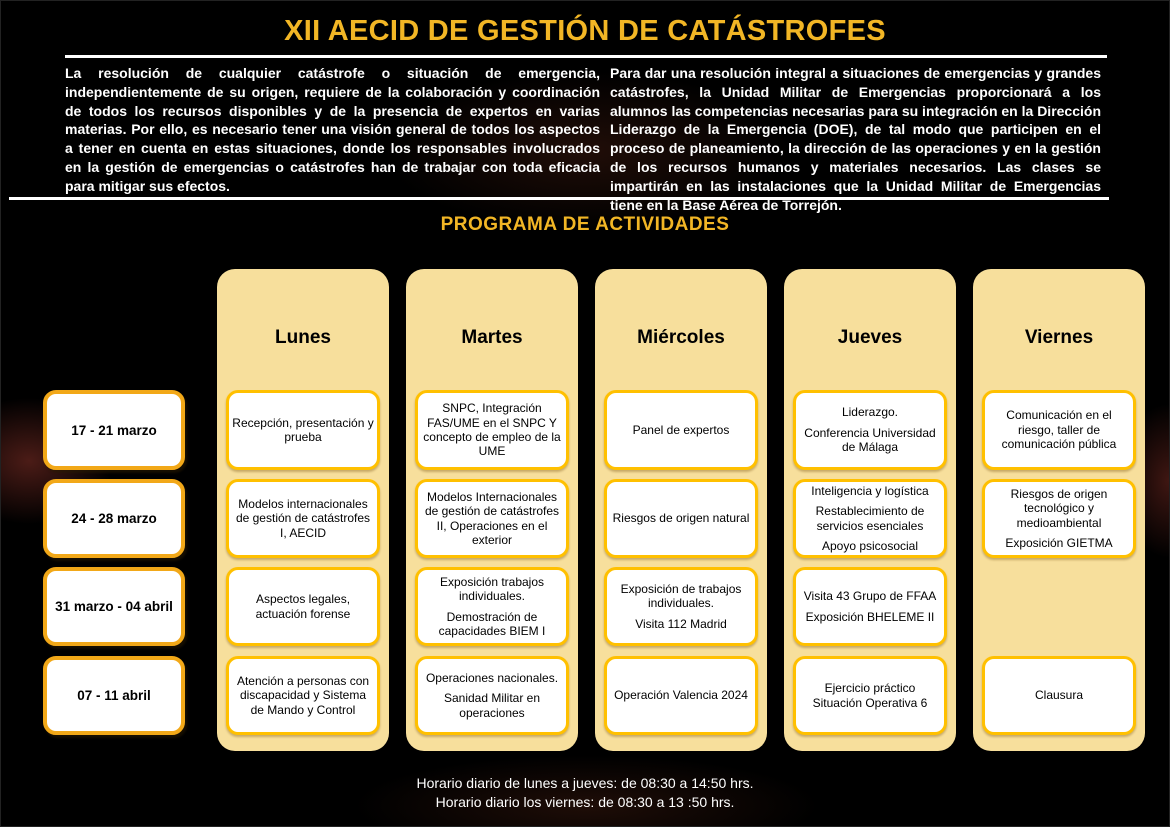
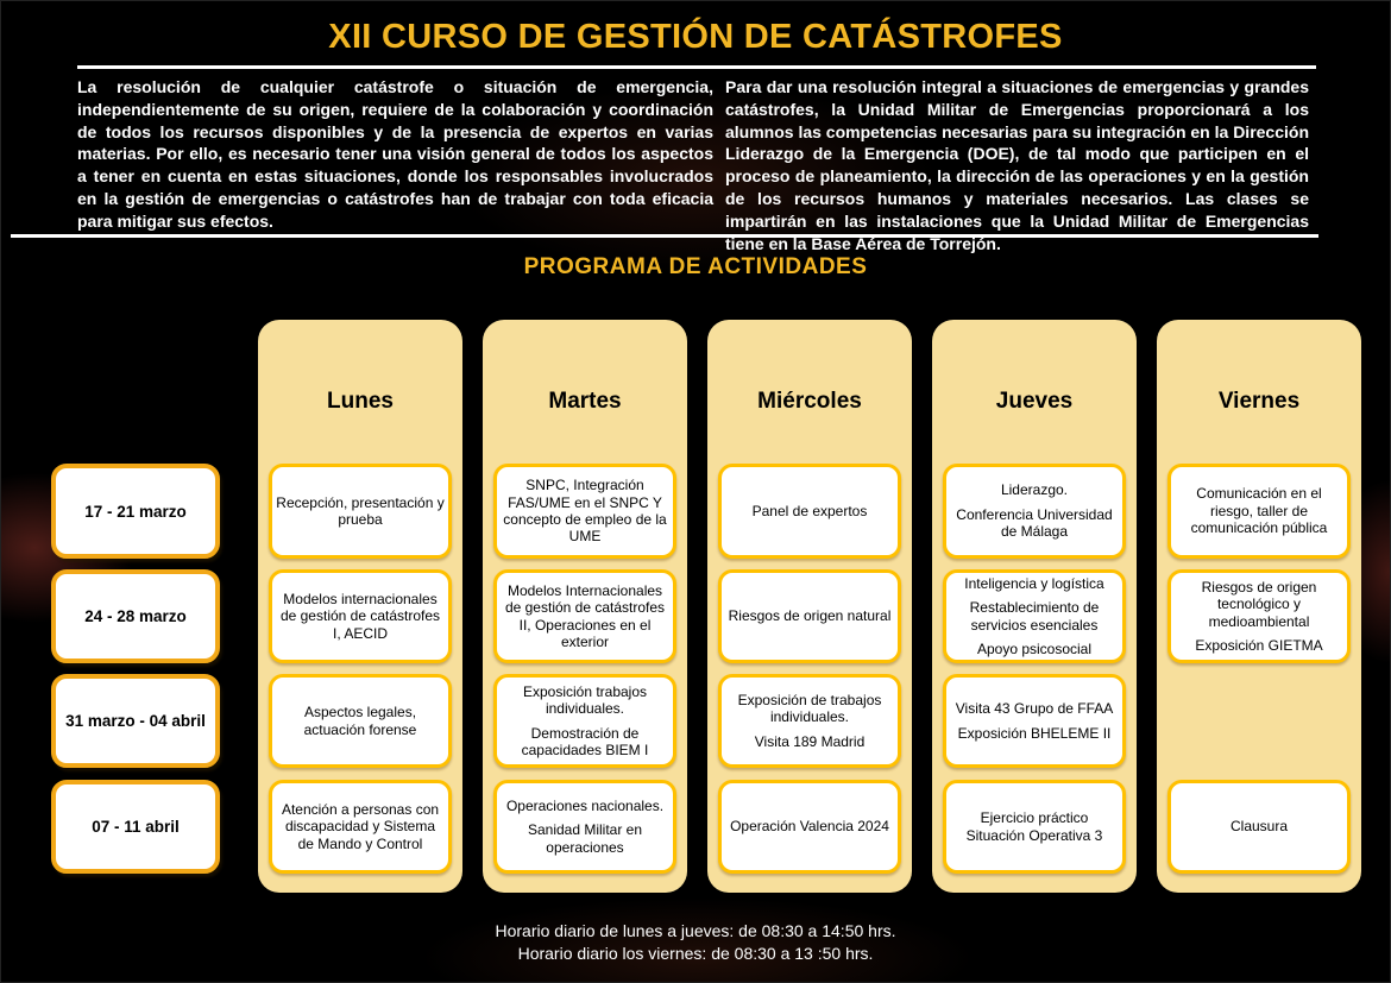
- XII AECID DE GESTIÓN DE CATÁSTROFES
+ XII CURSO DE GESTIÓN DE CATÁSTROFES
  La resolución de cualquier catástrofe o situación de emergencia, independientemente de su origen, requiere de la colaboración y coordinación de todos los recursos disponibles y de la presencia de expertos en varias materias. Por ello, es necesario tener una visión general de todos los aspectos a tener en cuenta en estas situaciones, donde los responsables involucrados en la gestión de emergencias o catástrofes han de trabajar con toda eficacia para mitigar sus efectos.
  Para dar una resolución integral a situaciones de emergencias y grandes catástrofes, la Unidad Militar de Emergencias proporcionará a los alumnos las competencias necesarias para su integración en la Dirección Liderazgo de la Emergencia (DOE), de tal modo que participen en el proceso de planeamiento, la dirección de las operaciones y en la gestión de los recursos humanos y materiales necesarios. Las clases se impartirán en las instalaciones que la Unidad Militar de Emergencias tiene en la Base Aérea de Torrejón.
  PROGRAMA DE ACTIVIDADES
  17 - 21 marzo
  24 - 28 marzo
  31 marzo - 04 abril
  07 - 11 abril
  Lunes
  Recepción, presentación y prueba
  Modelos internacionales de gestión de catástrofes I, AECID
  Aspectos legales, actuación forense
  Atención a personas con discapacidad y Sistema de Mando y Control
  Martes
  SNPC, Integración FAS/UME en el SNPC Y concepto de empleo de la UME
  Modelos Internacionales de gestión de catástrofes II, Operaciones en el exterior
  Exposición trabajos individuales.
  Demostración de capacidades BIEM I
  Operaciones nacionales.
  Sanidad Militar en operaciones
  Miércoles
  Panel de expertos
  Riesgos de origen natural
  Exposición de trabajos individuales.
- Visita 112 Madrid
+ Visita 189 Madrid
  Operación Valencia 2024
  Jueves
  Liderazgo.
  Conferencia Universidad de Málaga
  Inteligencia y logística
  Restablecimiento de servicios esenciales
  Apoyo psicosocial
  Visita 43 Grupo de FFAA
  Exposición BHELEME II
- Ejercicio práctico Situación Operativa 6
+ Ejercicio práctico Situación Operativa 3
  Viernes
  Comunicación en el riesgo, taller de comunicación pública
  Riesgos de origen tecnológico y medioambiental
  Exposición GIETMA
  Clausura
  Horario diario de lunes a jueves: de 08:30 a 14:50 hrs.
  Horario diario los viernes: de 08:30 a 13 :50 hrs.
